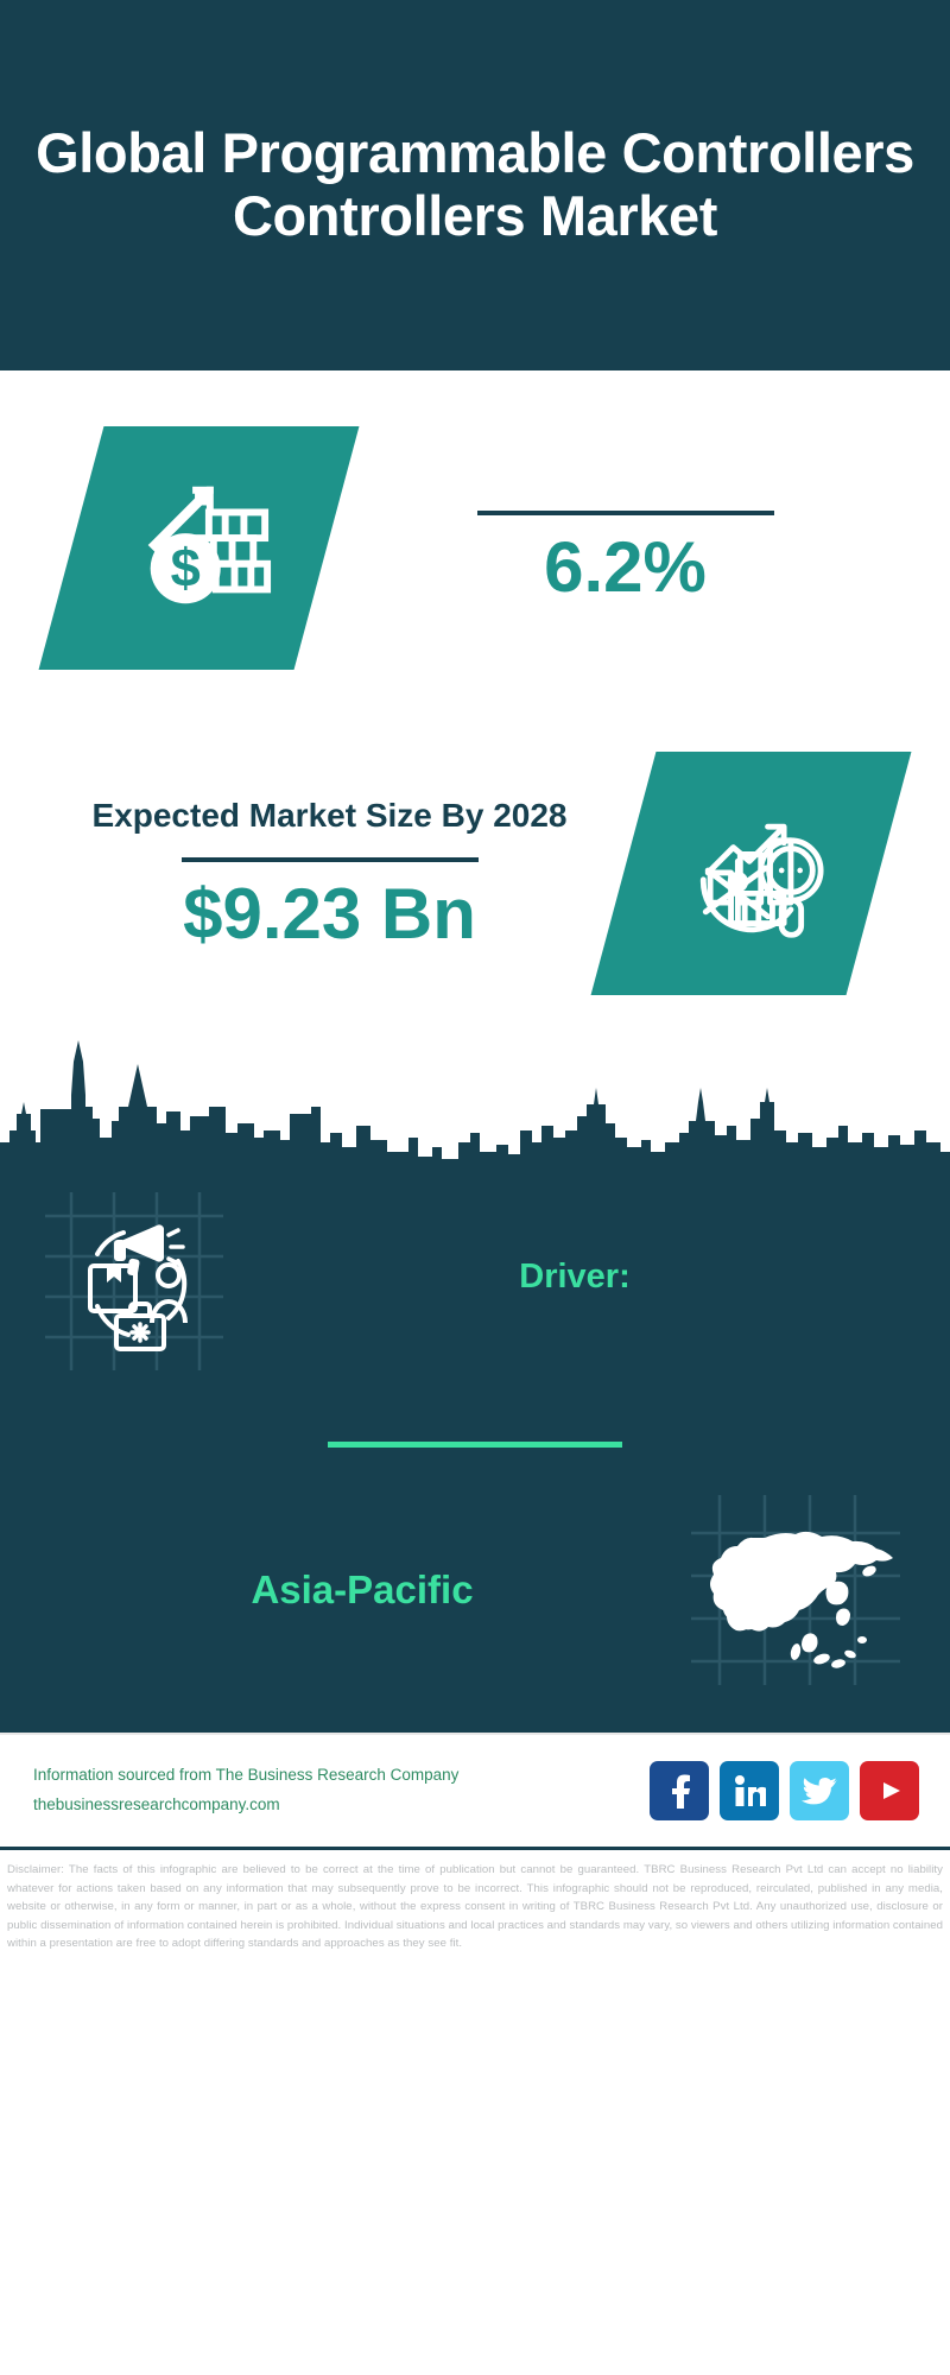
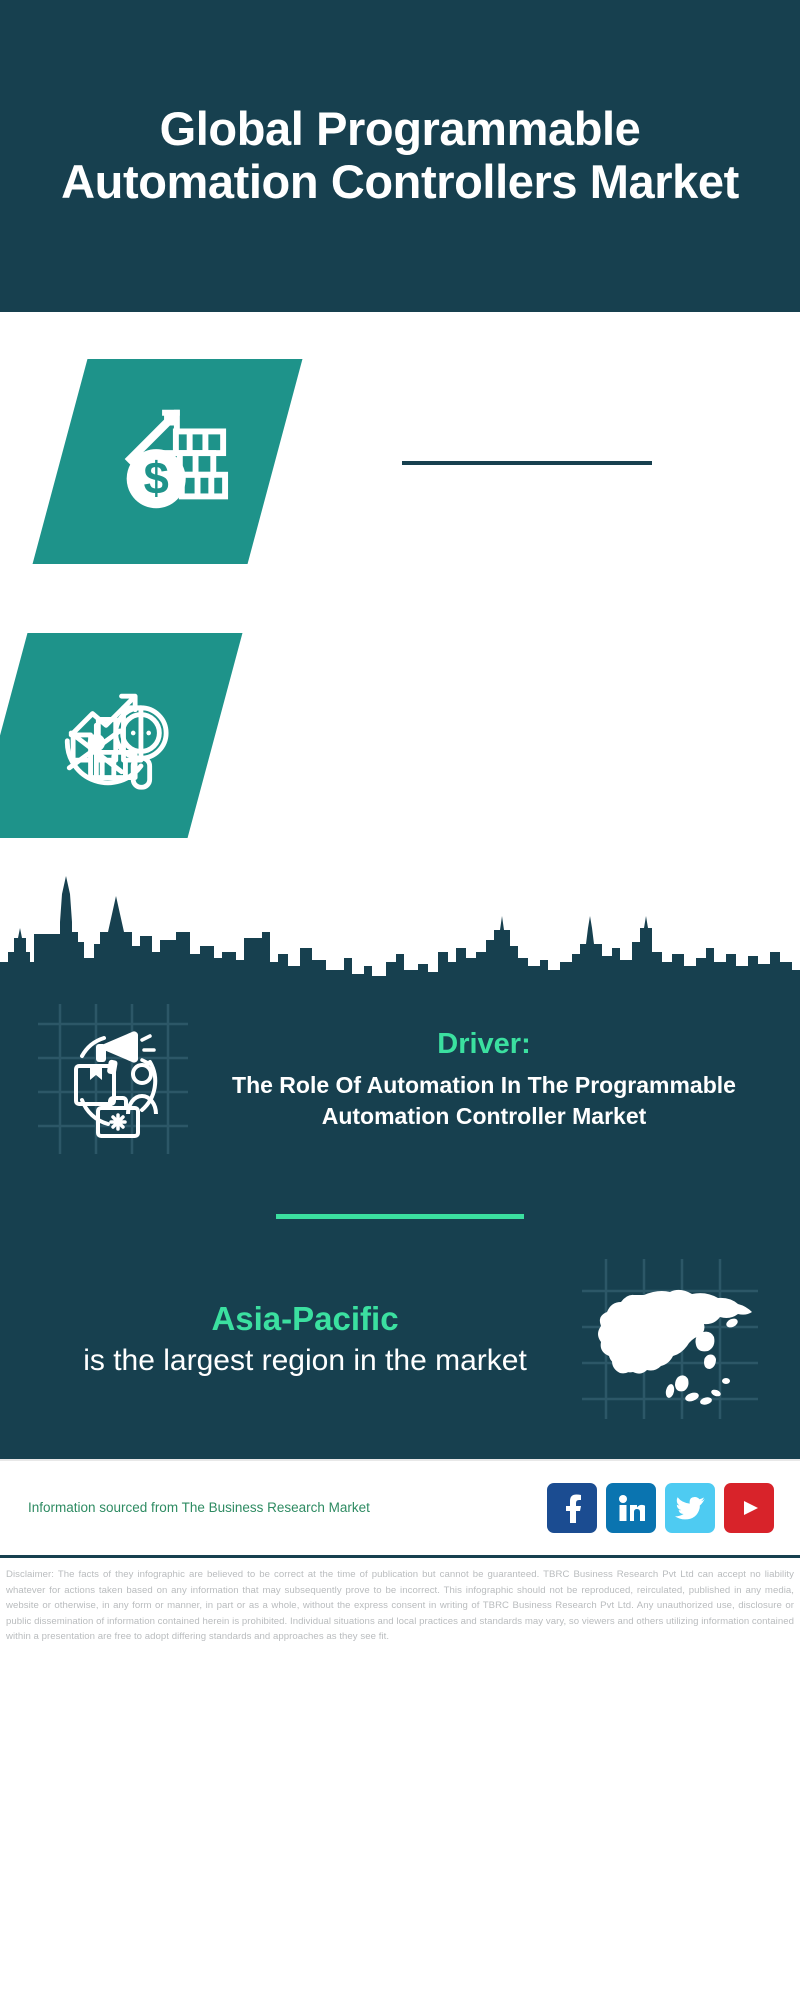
- Global Programmable Controllers Controllers Market
+ Global Programmable Automation Controllers Market
- 6.2%
- Expected Market Size By 2028
- $9.23 Bn
  Driver:
+ The Role Of Automation In The Programmable Automation Controller Market
  Asia-Pacific
+ is the largest region in the market
- Information sourced from The Business Research Company
+ Information sourced from The Business Research Market
- thebusinessresearchcompany.com
- Disclaimer: The facts of this infographic are believed to be correct at the time of publication but cannot be guaranteed. TBRC Business Research Pvt Ltd can accept no liability whatever for actions taken based on any information that may subsequently prove to be incorrect. This infographic should not be reproduced, reirculated, published in any media, website or otherwise, in any form or manner, in part or as a whole, without the express consent in writing of TBRC Business Research Pvt Ltd. Any unauthorized use, disclosure or public dissemination of information contained herein is prohibited. Individual situations and local practices and standards may vary, so viewers and others utilizing information contained within a presentation are free to adopt differing standards and approaches as they see fit.
+ Disclaimer: The facts of they infographic are believed to be correct at the time of publication but cannot be guaranteed. TBRC Business Research Pvt Ltd can accept no liability whatever for actions taken based on any information that may subsequently prove to be incorrect. This infographic should not be reproduced, reirculated, published in any media, website or otherwise, in any form or manner, in part or as a whole, without the express consent in writing of TBRC Business Research Pvt Ltd. Any unauthorized use, disclosure or public dissemination of information contained herein is prohibited. Individual situations and local practices and standards may vary, so viewers and others utilizing information contained within a presentation are free to adopt differing standards and approaches as they see fit.
